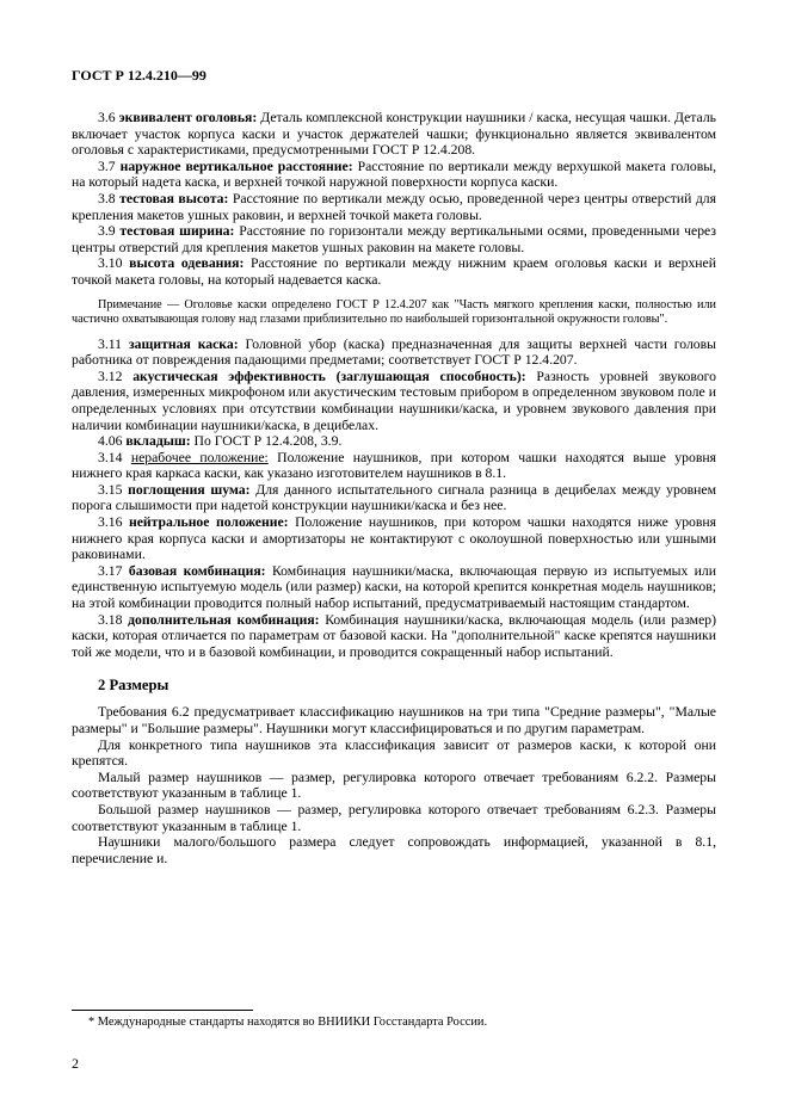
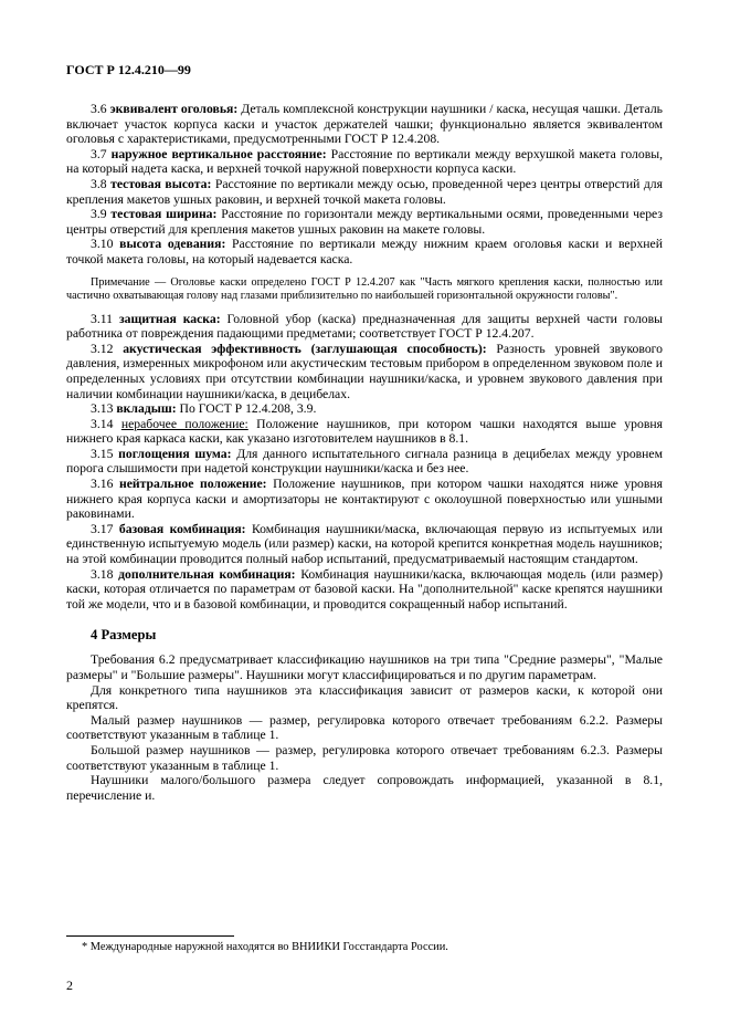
  ГОСТ Р 12.4.210—99
  3.6 эквивалент оголовья: Деталь комплексной конструкции наушники / каска, несущая чашки. Деталь включает участок корпуса каски и участок держателей чашки; функционально является эквивалентом оголовья с характеристиками, предусмотренными ГОСТ Р 12.4.208.
  3.7 наружное вертикальное расстояние: Расстояние по вертикали между верхушкой макета головы, на который надета каска, и верхней точкой наружной поверхности корпуса каски.
  3.8 тестовая высота: Расстояние по вертикали между осью, проведенной через центры отверстий для крепления макетов ушных раковин, и верхней точкой макета головы.
  3.9 тестовая ширина: Расстояние по горизонтали между вертикальными осями, проведенными через центры отверстий для крепления макетов ушных раковин на макете головы.
  3.10 высота одевания: Расстояние по вертикали между нижним краем оголовья каски и верхней точкой макета головы, на который надевается каска.
  Примечание — Оголовье каски определено ГОСТ Р 12.4.207 как "Часть мягкого крепления каски, полностью или частично охватывающая голову над глазами приблизительно по наибольшей горизонтальной окружности головы".
  3.11 защитная каска: Головной убор (каска) предназначенная для защиты верхней части головы работника от повреждения падающими предметами; соответствует ГОСТ Р 12.4.207.
  3.12 акустическая эффективность (заглушающая способность): Разность уровней звукового давления, измеренных микрофоном или акустическим тестовым прибором в определенном звуковом поле и определенных условиях при отсутствии комбинации наушники/каска, и уровнем звукового давления при наличии комбинации наушники/каска, в децибелах.
- 4.06 вкладыш: По ГОСТ Р 12.4.208, 3.9.
+ 3.13 вкладыш: По ГОСТ Р 12.4.208, 3.9.
  3.14 нерабочее положение: Положение наушников, при котором чашки находятся выше уровня нижнего края каркаса каски, как указано изготовителем наушников в 8.1.
  3.15 поглощения шума: Для данного испытательного сигнала разница в децибелах между уровнем порога слышимости при надетой конструкции наушники/каска и без нее.
  3.16 нейтральное положение: Положение наушников, при котором чашки находятся ниже уровня нижнего края корпуса каски и амортизаторы не контактируют с околоушной поверхностью или ушными раковинами.
  3.17 базовая комбинация: Комбинация наушники/маска, включающая первую из испытуемых или единственную испытуемую модель (или размер) каски, на которой крепится конкретная модель наушников; на этой комбинации проводится полный набор испытаний, предусматриваемый настоящим стандартом.
  3.18 дополнительная комбинация: Комбинация наушники/каска, включающая модель (или размер) каски, которая отличается по параметрам от базовой каски. На "дополнительной" каске крепятся наушники той же модели, что и в базовой комбинации, и проводится сокращенный набор испытаний.
- 2 Размеры
+ 4 Размеры
  Требования 6.2 предусматривает классификацию наушников на три типа "Средние размеры", "Малые размеры" и "Большие размеры". Наушники могут классифицироваться и по другим параметрам.
  Для конкретного типа наушников эта классификация зависит от размеров каски, к которой они крепятся.
  Малый размер наушников — размер, регулировка которого отвечает требованиям 6.2.2. Размеры соответствуют указанным в таблице 1.
  Большой размер наушников — размер, регулировка которого отвечает требованиям 6.2.3. Размеры соответствуют указанным в таблице 1.
  Наушники малого/большого размера следует сопровождать информацией, указанной в 8.1, перечисление и.
- * Международные стандарты находятся во ВНИИКИ Госстандарта России.
+ * Международные наружной находятся во ВНИИКИ Госстандарта России.
  2
